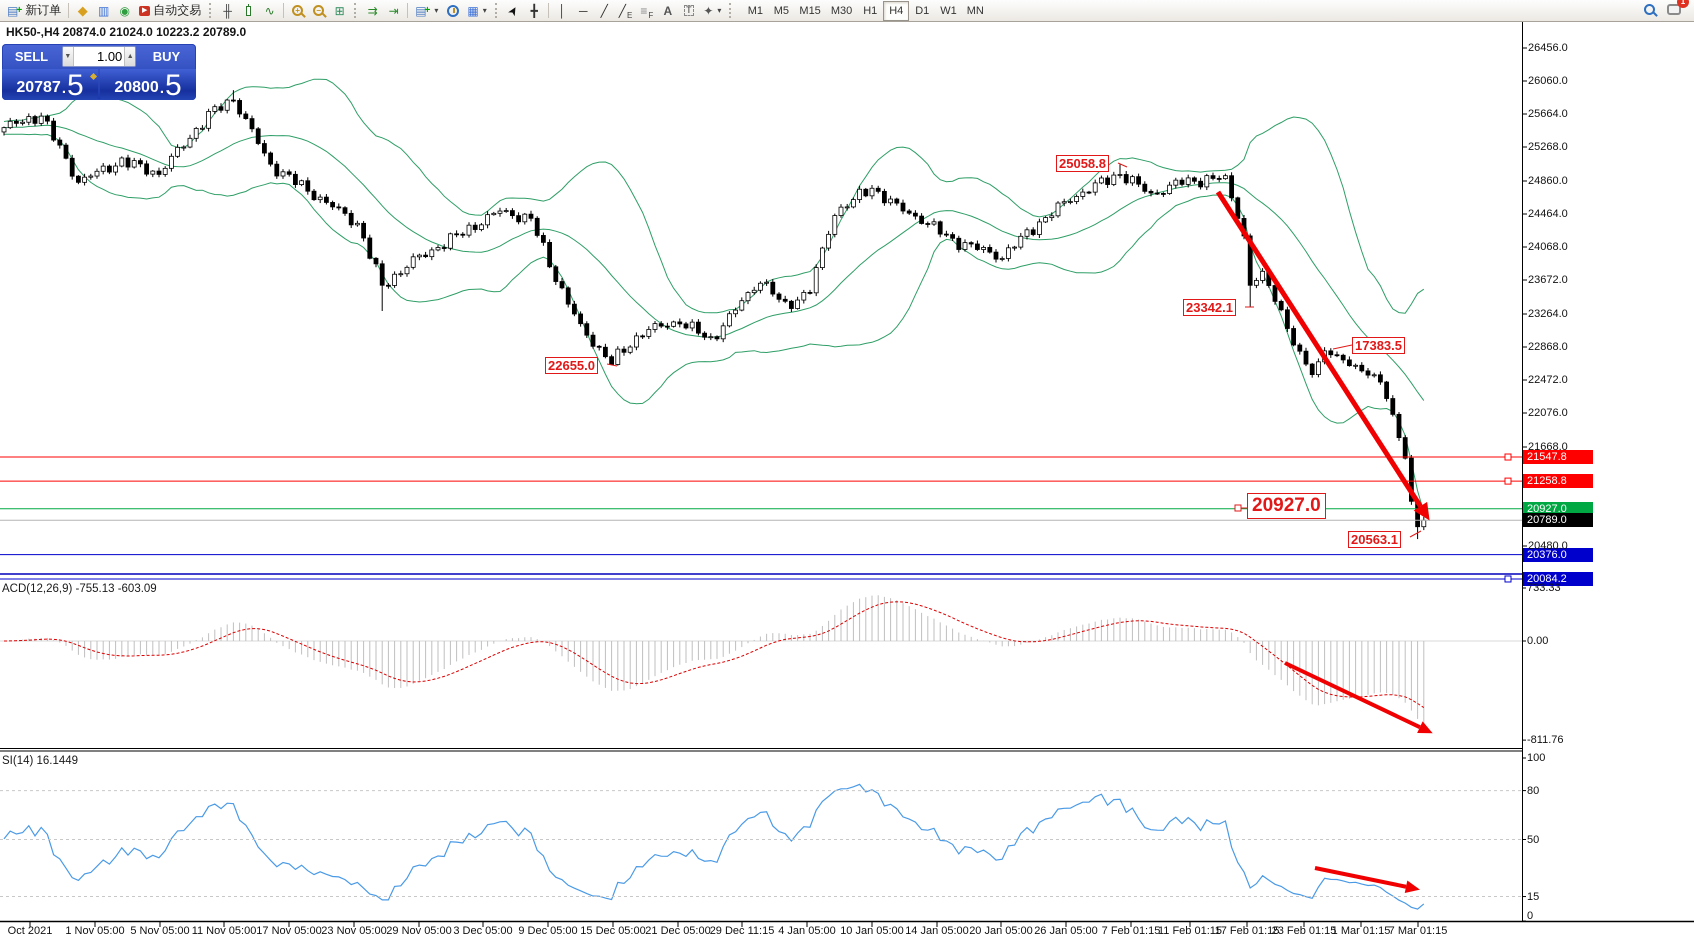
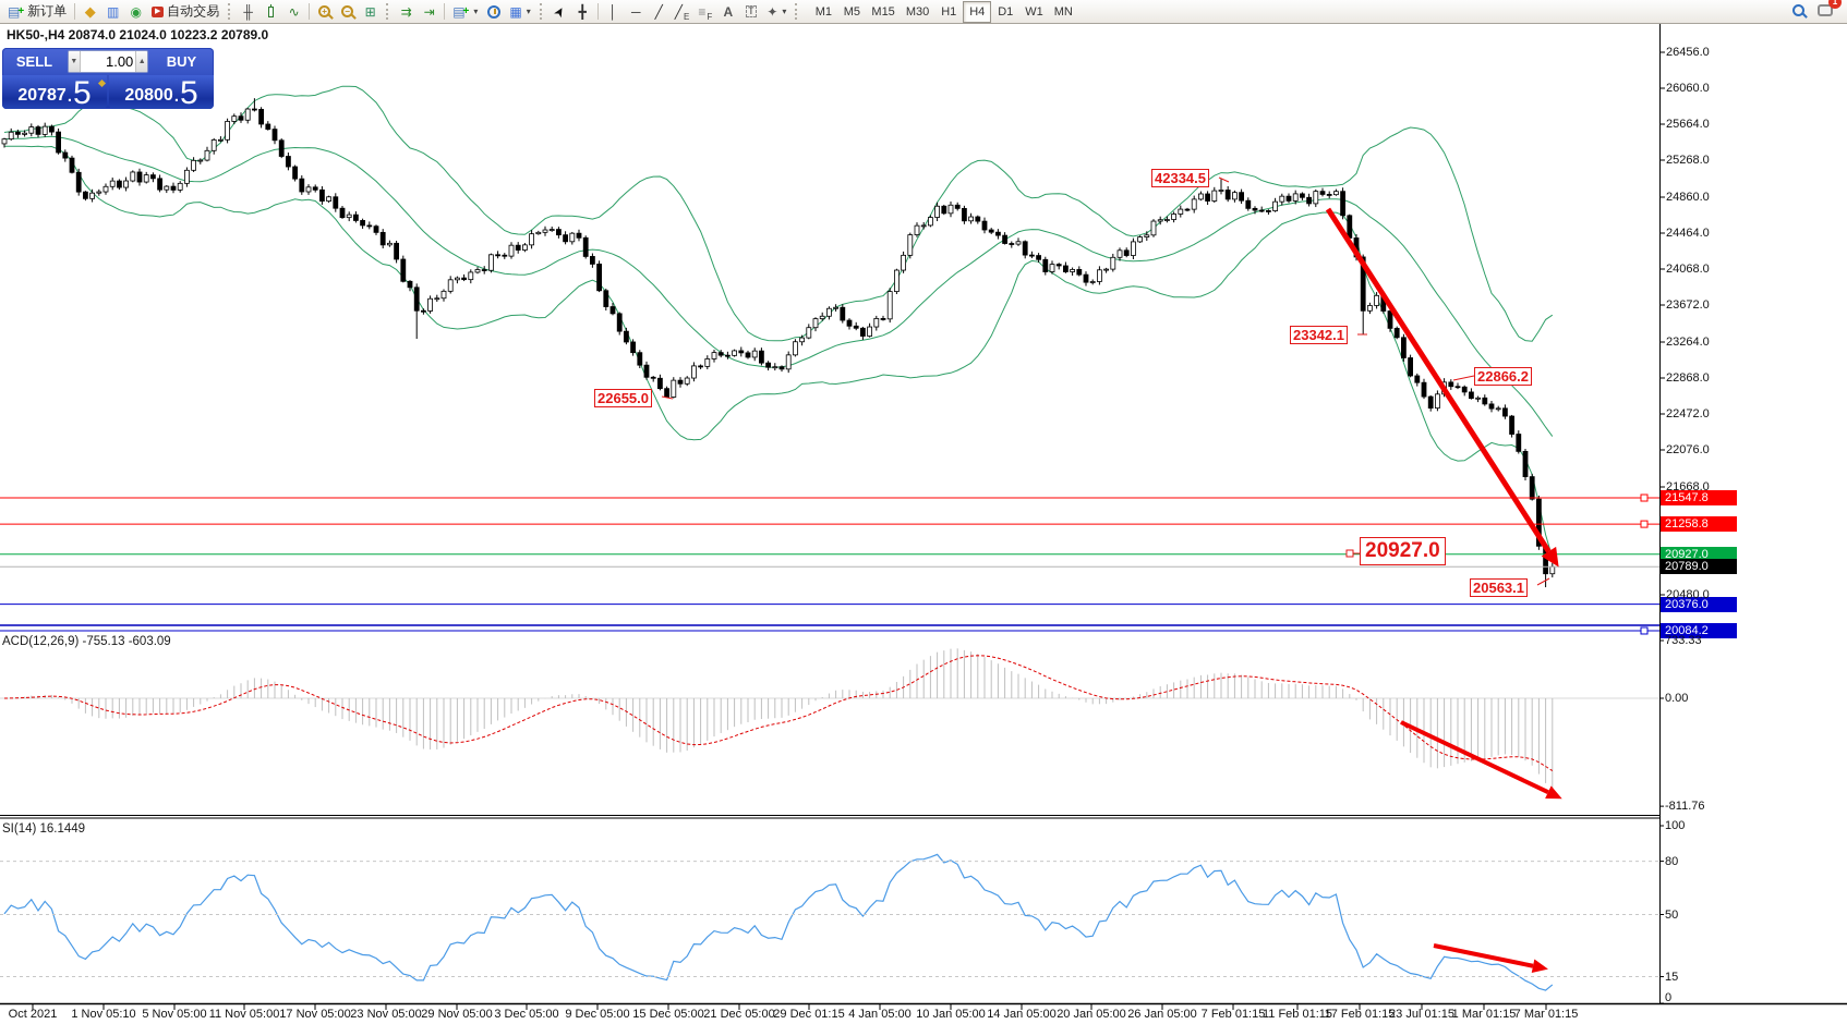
  ▤
  +
  新订单
  ◆
  ▥
  ◉
  自动交易
  ╫
  ∿
  +
  −
  ⊞
  ⇉
  ⇥
  ▤
  +
  ▾
  ▦
  ▾
  ╋
  │
  ─
  ╱
  ╱
  E
  ≡
  F
  A
  T
  ✦
  ▾
  M1
  M5
  M15
  M30
  H1
  H4
  D1
  W1
  MN
  1
  21547.8
  21258.8
  20927.0
  20789.0
  20376.0
  20084.2
  26456.0
  26060.0
  25664.0
  25268.0
  24860.0
  24464.0
  24068.0
  23672.0
  23264.0
  22868.0
  22472.0
  22076.0
  21668.0
  20480.0
  733.33
  0.00
  -811.76
  100
  80
  50
  15
  0
  Oct 2021
- 1 Nov 05:00
+ 1 Nov 05:10
  5 Nov 05:00
  11 Nov 05:00
  17 Nov 05:00
  23 Nov 05:00
  29 Nov 05:00
  3 Dec 05:00
  9 Dec 05:00
  15 Dec 05:00
  21 Dec 05:00
- 29 Dec 11:15
+ 29 Dec 01:15
  4 Jan 05:00
  10 Jan 05:00
  14 Jan 05:00
  20 Jan 05:00
  26 Jan 05:00
  7 Feb 01:15
  11 Feb 01:15
  17 Feb 01:15
- 23 Feb 01:15
+ 23 Jul 01:15
  1 Mar 01:15
  7 Mar 01:15
- 25058.8
+ 42334.5
  23342.1
- 17383.5
+ 22866.2
  22655.0
  20927.0
  20563.1
  HK50-,H4 20874.0 21024.0 10223.2 20789.0
  SELL
  1.00
  BUY
  20787
  .
  5
  20800
  .
  5
  ACD(12,26,9) -755.13 -603.09
  SI(14) 16.1449
